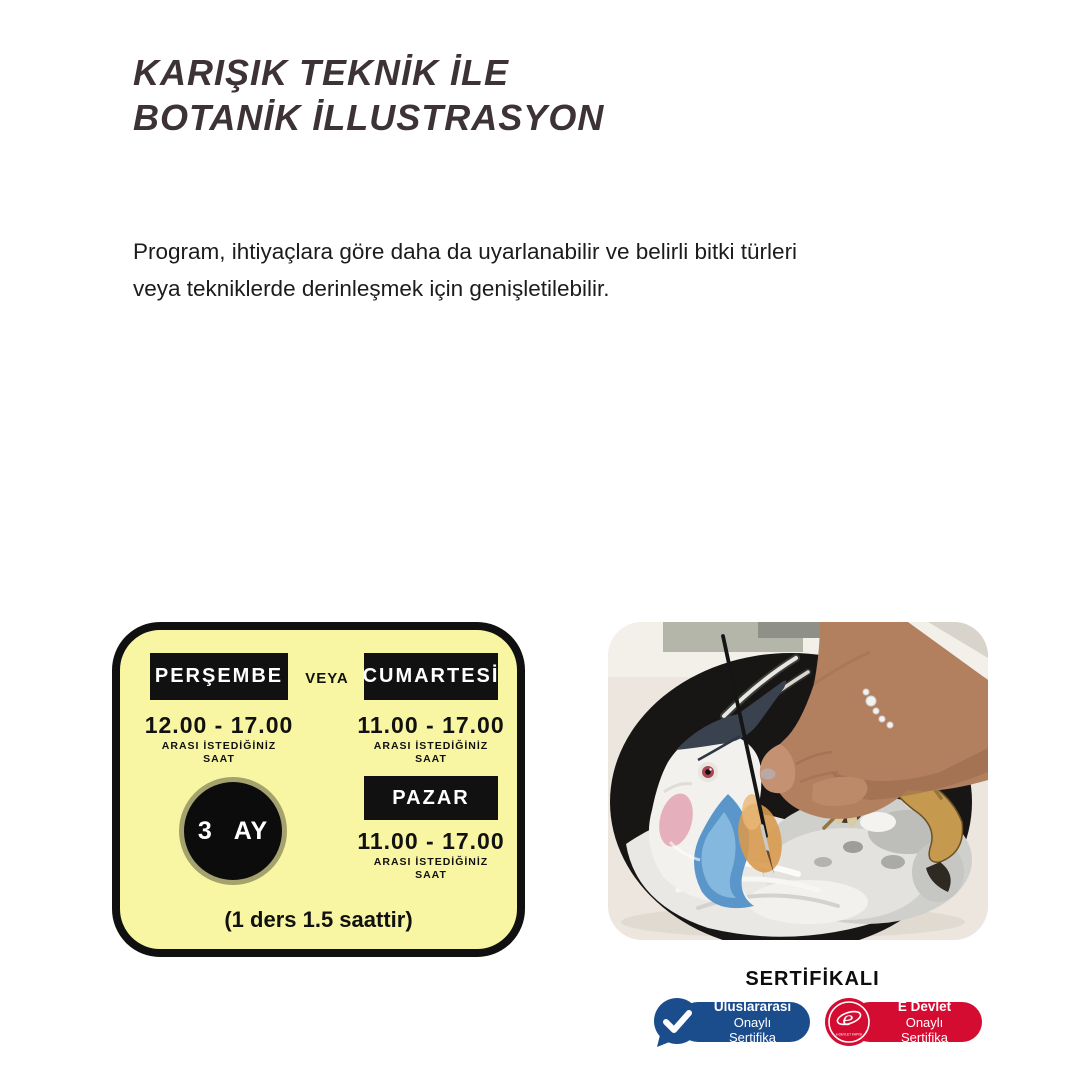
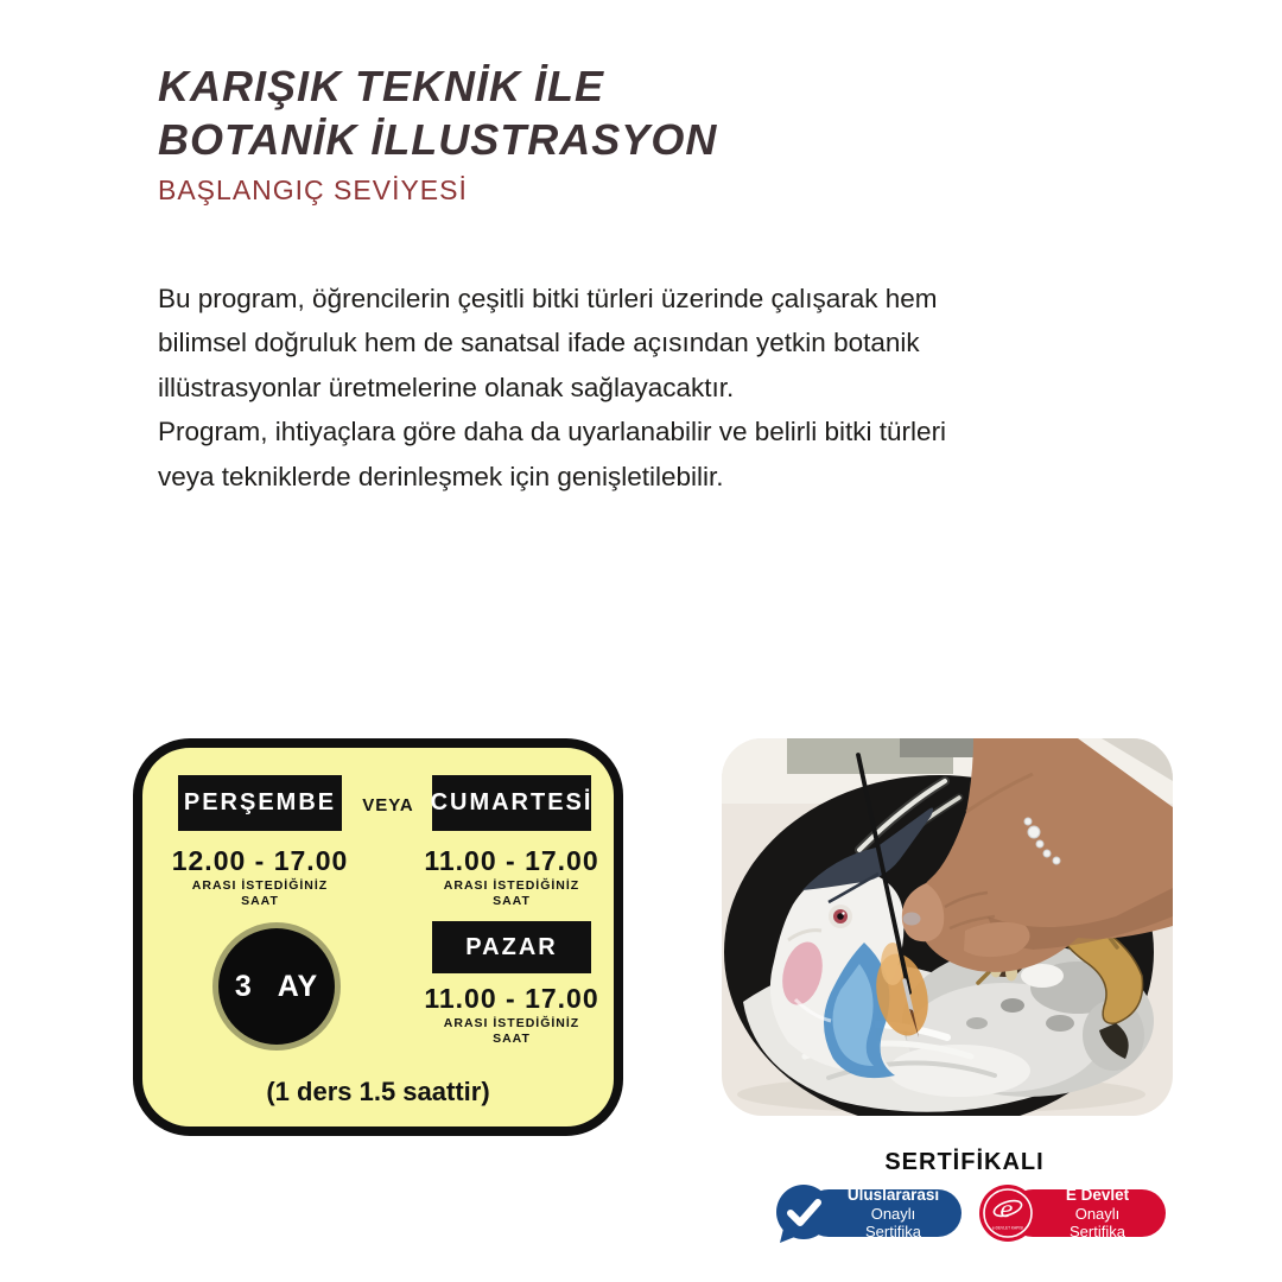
  KARIŞIK TEKNİK İLE
  BOTANİK İLLUSTRASYON
+ BAŞLANGIÇ SEVİYESİ
+ Bu program, öğrencilerin çeşitli bitki türleri üzerinde çalışarak hem
+ bilimsel doğruluk hem de sanatsal ifade açısından yetkin botanik
+ illüstrasyonlar üretmelerine olanak sağlayacaktır.
  Program, ihtiyaçlara göre daha da uyarlanabilir ve belirli bitki türleri
  veya tekniklerde derinleşmek için genişletilebilir.
  PERŞEMBE
  VEYA
  CUMARTESİ
  12.00 - 17.00
  11.00 - 17.00
  ARASI İSTEDİĞİNİZ
  SAAT
  ARASI İSTEDİĞİNİZ
  SAAT
  3 AY
  PAZAR
  11.00 - 17.00
  ARASI İSTEDİĞİNİZ
  SAAT
  (1 ders 1.5 saattir)
  SERTİFİKALI
  Uluslararası
  Onaylı Sertifika
  e
  E Devlet
  Onaylı Sertifika
